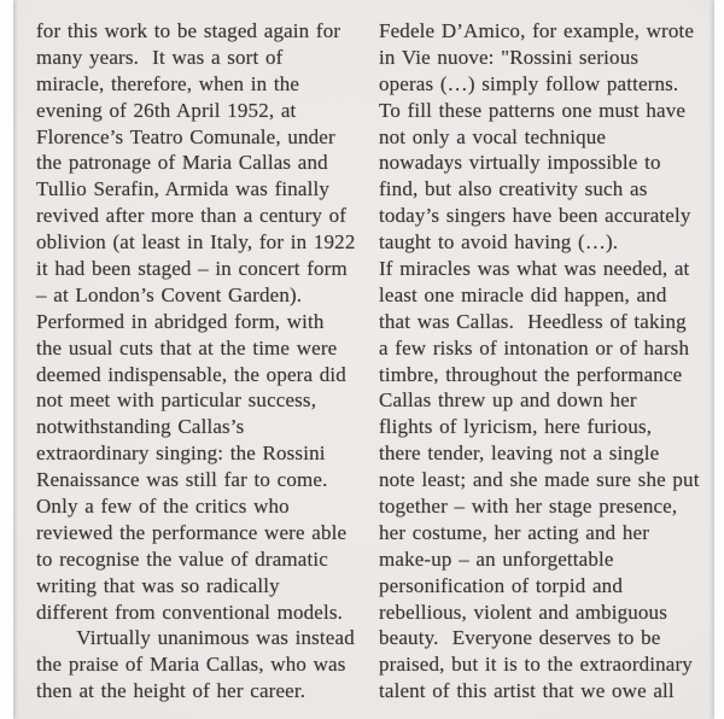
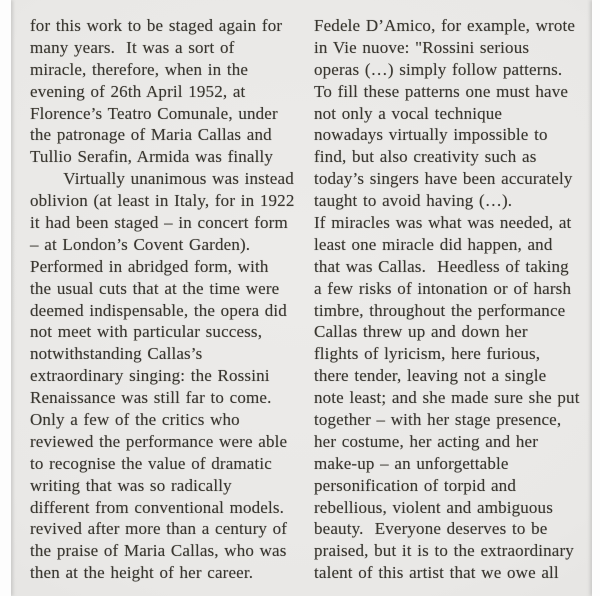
  for this work to be staged again for
  many years. It was a sort of
  miracle, therefore, when in the
  evening of 26th April 1952, at
  Florence’s Teatro Comunale, under
  the patronage of Maria Callas and
  Tullio Serafin, Armida was finally
- revived after more than a century of
+ Virtually unanimous was instead
  oblivion (at least in Italy, for in 1922
  it had been staged – in concert form
  – at London’s Covent Garden).
  Performed in abridged form, with
  the usual cuts that at the time were
  deemed indispensable, the opera did
  not meet with particular success,
  notwithstanding Callas’s
  extraordinary singing: the Rossini
  Renaissance was still far to come.
  Only a few of the critics who
  reviewed the performance were able
  to recognise the value of dramatic
  writing that was so radically
  different from conventional models.
- Virtually unanimous was instead
+ revived after more than a century of
  the praise of Maria Callas, who was
  then at the height of her career.
  Fedele D’Amico, for example, wrote
  in Vie nuove: "Rossini serious
  operas (…) simply follow patterns.
  To fill these patterns one must have
  not only a vocal technique
  nowadays virtually impossible to
  find, but also creativity such as
  today’s singers have been accurately
  taught to avoid having (…).
  If miracles was what was needed, at
  least one miracle did happen, and
  that was Callas. Heedless of taking
  a few risks of intonation or of harsh
  timbre, throughout the performance
  Callas threw up and down her
  flights of lyricism, here furious,
  there tender, leaving not a single
  note least; and she made sure she put
  together – with her stage presence,
  her costume, her acting and her
  make-up – an unforgettable
  personification of torpid and
  rebellious, violent and ambiguous
  beauty. Everyone deserves to be
  praised, but it is to the extraordinary
  talent of this artist that we owe all
